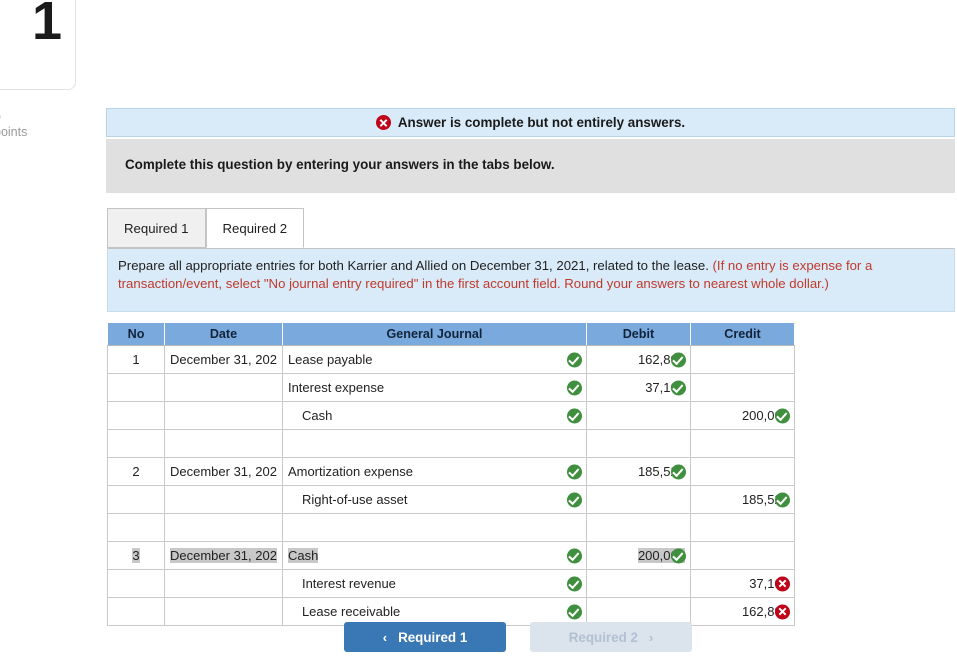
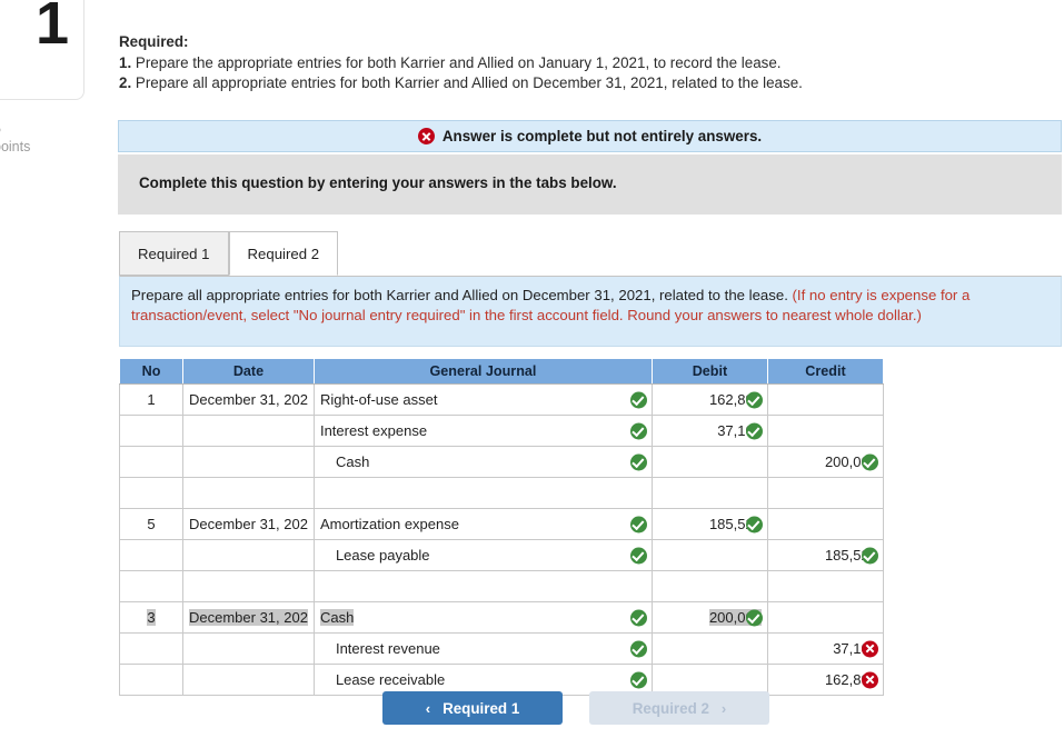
  1
  oints
+ Required:
+ 1. Prepare the appropriate entries for both Karrier and Allied on January 1, 2021, to record the lease.
+ 2. Prepare all appropriate entries for both Karrier and Allied on December 31, 2021, related to the lease.
  Answer is complete but not entirely answers.
  Complete this question by entering your answers in the tabs below.
  Required 1
  Required 2
  Prepare all appropriate entries for both Karrier and Allied on December 31, 2021, related to the lease. (If no entry is expense for a transaction/event, select "No journal entry required" in the first account field. Round your answers to nearest whole dollar.)
  No	Date	General Journal	Debit	Credit
- 1	December 31, 202	Lease payable	162,8
+ 1	December 31, 202	Right-of-use asset	162,8
  		Interest expense	37,1
  		Cash		200,0
- 2	December 31, 202	Amortization expense	185,5
+ 5	December 31, 202	Amortization expense	185,5
- 		Right-of-use asset		185,5
+ 		Lease payable		185,5
  3	December 31, 202	Cash	200,0
  		Interest revenue		37,1
  		Lease receivable		162,8
  ‹
  Required 1
  Required 2
  ›
